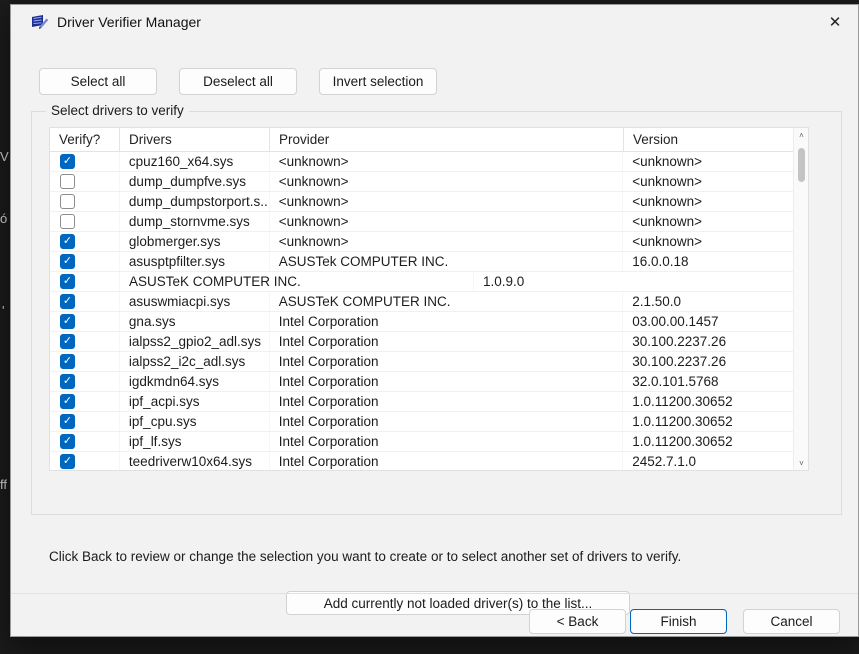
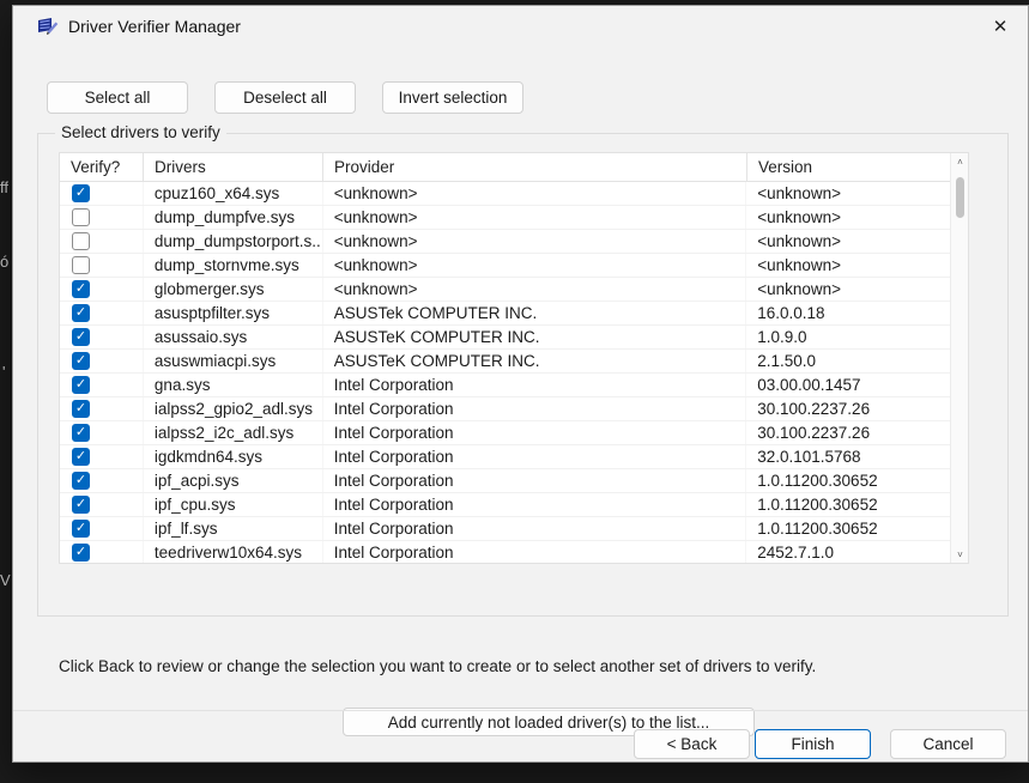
- V
+ ff
  ó
  '
- ff
+ V
  Driver Verifier Manager
  ✕
  Select all
  Deselect all
  Invert selection
  Select drivers to verify
  Verify?
  Drivers
  Provider
  Version
  ✓
  cpuz160_x64.sys
  <unknown>
  <unknown>
  dump_dumpfve.sys
  <unknown>
  <unknown>
  dump_dumpstorport.s...
  <unknown>
  <unknown>
  dump_stornvme.sys
  <unknown>
  <unknown>
  ✓
  globmerger.sys
  <unknown>
  <unknown>
  ✓
  asusptpfilter.sys
  ASUSTek COMPUTER INC.
  16.0.0.18
  ✓
+ asussaio.sys
  ASUSTeK COMPUTER INC.
  1.0.9.0
  ✓
  asuswmiacpi.sys
  ASUSTeK COMPUTER INC.
  2.1.50.0
  ✓
  gna.sys
  Intel Corporation
  03.00.00.1457
  ✓
  ialpss2_gpio2_adl.sys
  Intel Corporation
  30.100.2237.26
  ✓
  ialpss2_i2c_adl.sys
  Intel Corporation
  30.100.2237.26
  ✓
  igdkmdn64.sys
  Intel Corporation
  32.0.101.5768
  ✓
  ipf_acpi.sys
  Intel Corporation
  1.0.11200.30652
  ✓
  ipf_cpu.sys
  Intel Corporation
  1.0.11200.30652
  ✓
  ipf_lf.sys
  Intel Corporation
  1.0.11200.30652
  ✓
  teedriverw10x64.sys
  Intel Corporation
  2452.7.1.0
  ˄
  ˅
  Add currently not loaded driver(s) to the list...
  Click Back to review or change the selection you want to create or to select another set of drivers to verify.
  < Back
  Finish
  Cancel
